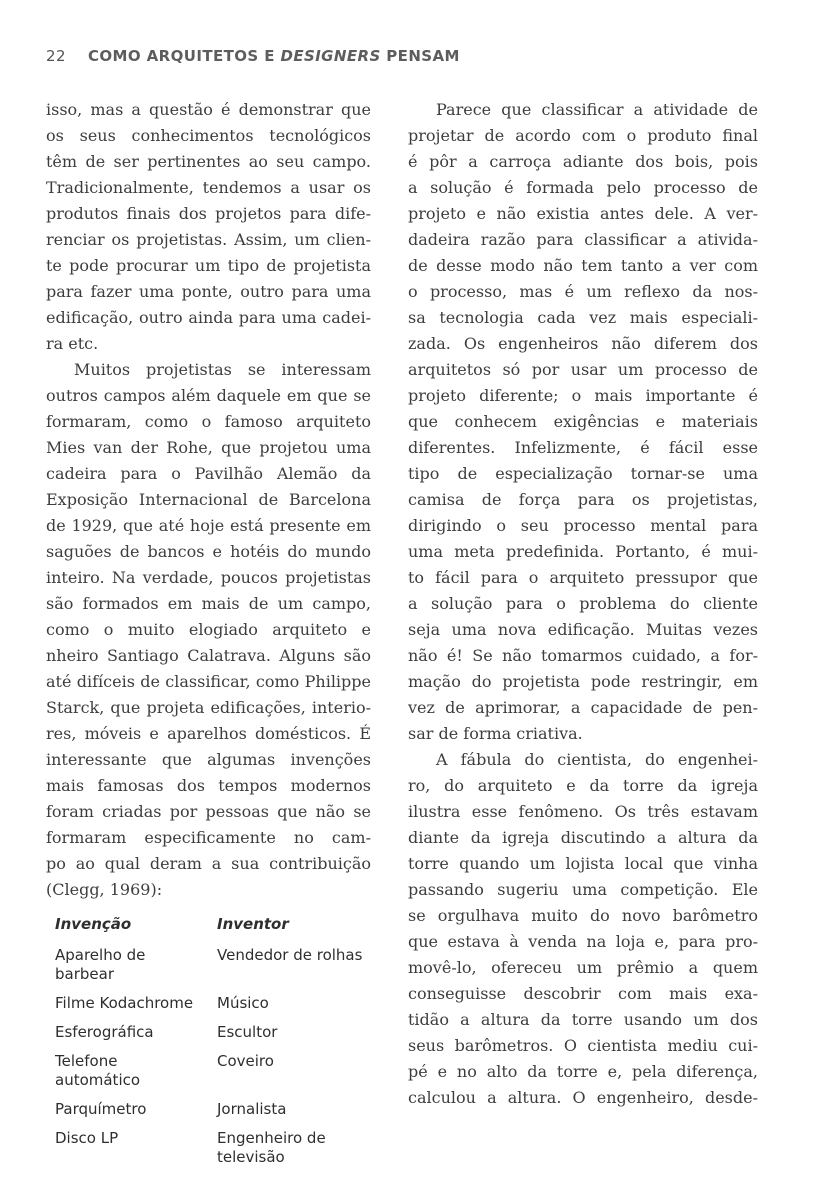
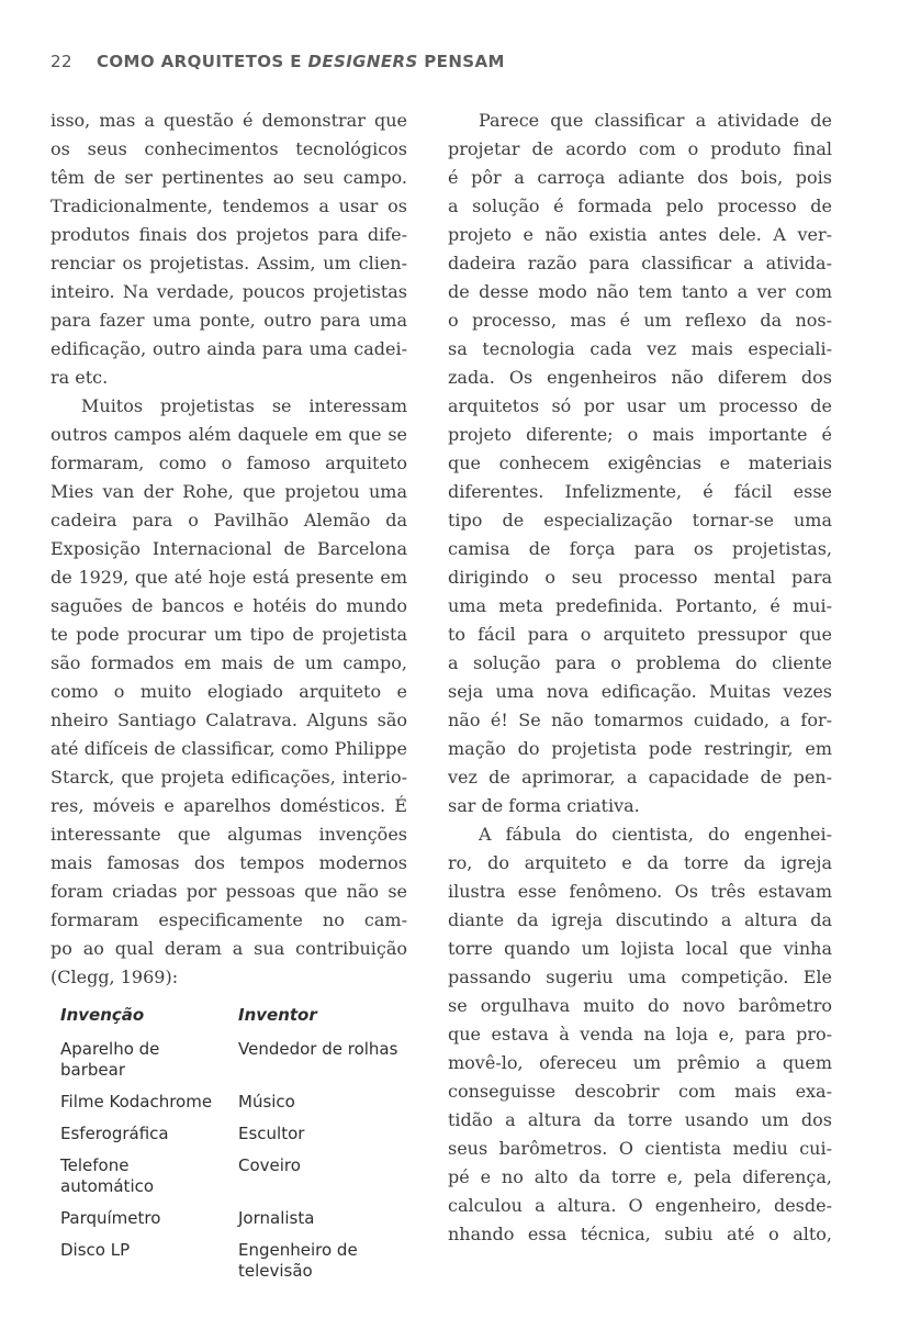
  22 COMO ARQUITETOS E DESIGNERS PENSAM
  isso, mas a questão é demonstrar que
  os seus conhecimentos tecnológicos
  têm de ser pertinentes ao seu campo.
  Tradicionalmente, tendemos a usar os
  produtos finais dos projetos para dife-
  renciar os projetistas. Assim, um clien-
- te pode procurar um tipo de projetista
+ inteiro. Na verdade, poucos projetistas
  para fazer uma ponte, outro para uma
  edificação, outro ainda para uma cadei-
  ra etc.
  Muitos projetistas se interessam
  outros campos além daquele em que se
  formaram, como o famoso arquiteto
  Mies van der Rohe, que projetou uma
  cadeira para o Pavilhão Alemão da
  Exposição Internacional de Barcelona
  de 1929, que até hoje está presente em
  saguões de bancos e hotéis do mundo
- inteiro. Na verdade, poucos projetistas
+ te pode procurar um tipo de projetista
  são formados em mais de um campo,
  como o muito elogiado arquiteto e
  nheiro Santiago Calatrava. Alguns são
  até difíceis de classificar, como Philippe
  Starck, que projeta edificações, interio-
  res, móveis e aparelhos domésticos. É
  interessante que algumas invenções
  mais famosas dos tempos modernos
  foram criadas por pessoas que não se
  formaram especificamente no cam-
  po ao qual deram a sua contribuição
  (Clegg, 1969):
  Invenção
  Inventor
  Aparelho de barbear
  Vendedor de rolhas
  Filme Kodachrome
  Músico
  Esferográfica
  Escultor
  Telefone automático
  Coveiro
  Parquímetro
  Jornalista
  Disco LP
  Engenheiro de televisão
  Parece que classificar a atividade de
  projetar de acordo com o produto final
  é pôr a carroça adiante dos bois, pois
  a solução é formada pelo processo de
  projeto e não existia antes dele. A ver-
  dadeira razão para classificar a ativida-
  de desse modo não tem tanto a ver com
  o processo, mas é um reflexo da nos-
  sa tecnologia cada vez mais especiali-
  zada. Os engenheiros não diferem dos
  arquitetos só por usar um processo de
  projeto diferente; o mais importante é
  que conhecem exigências e materiais
  diferentes. Infelizmente, é fácil esse
  tipo de especialização tornar-se uma
  camisa de força para os projetistas,
  dirigindo o seu processo mental para
  uma meta predefinida. Portanto, é mui-
  to fácil para o arquiteto pressupor que
  a solução para o problema do cliente
  seja uma nova edificação. Muitas vezes
  não é! Se não tomarmos cuidado, a for-
  mação do projetista pode restringir, em
  vez de aprimorar, a capacidade de pen-
  sar de forma criativa.
  A fábula do cientista, do engenhei-
  ro, do arquiteto e da torre da igreja
  ilustra esse fenômeno. Os três estavam
  diante da igreja discutindo a altura da
  torre quando um lojista local que vinha
  passando sugeriu uma competição. Ele
  se orgulhava muito do novo barômetro
  que estava à venda na loja e, para pro-
  movê-lo, ofereceu um prêmio a quem
  conseguisse descobrir com mais exa-
  tidão a altura da torre usando um dos
  seus barômetros. O cientista mediu cui-
  pé e no alto da torre e, pela diferença,
  calculou a altura. O engenheiro, desde-
+ nhando essa técnica, subiu até o alto,
